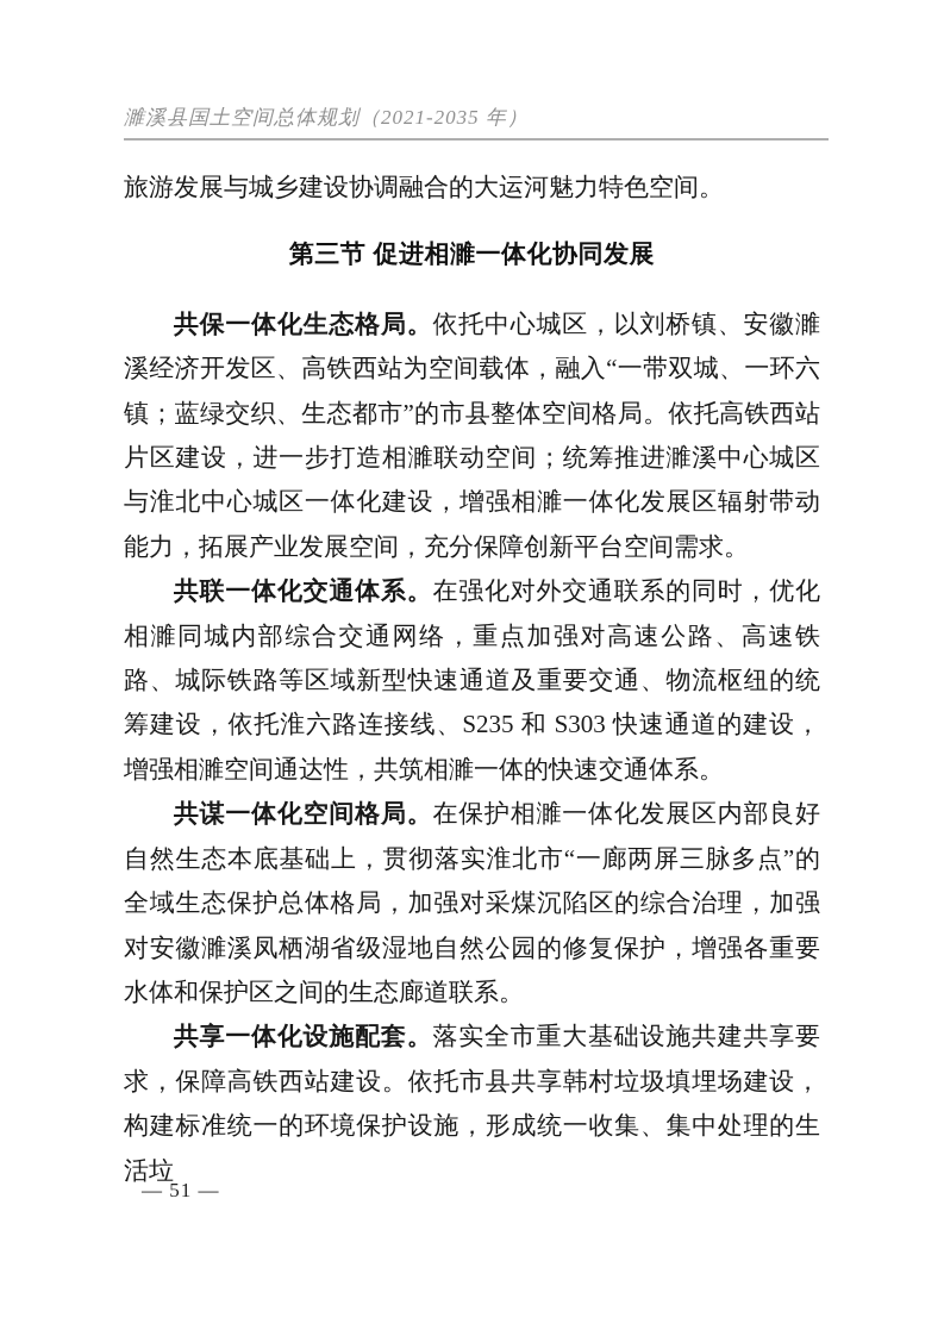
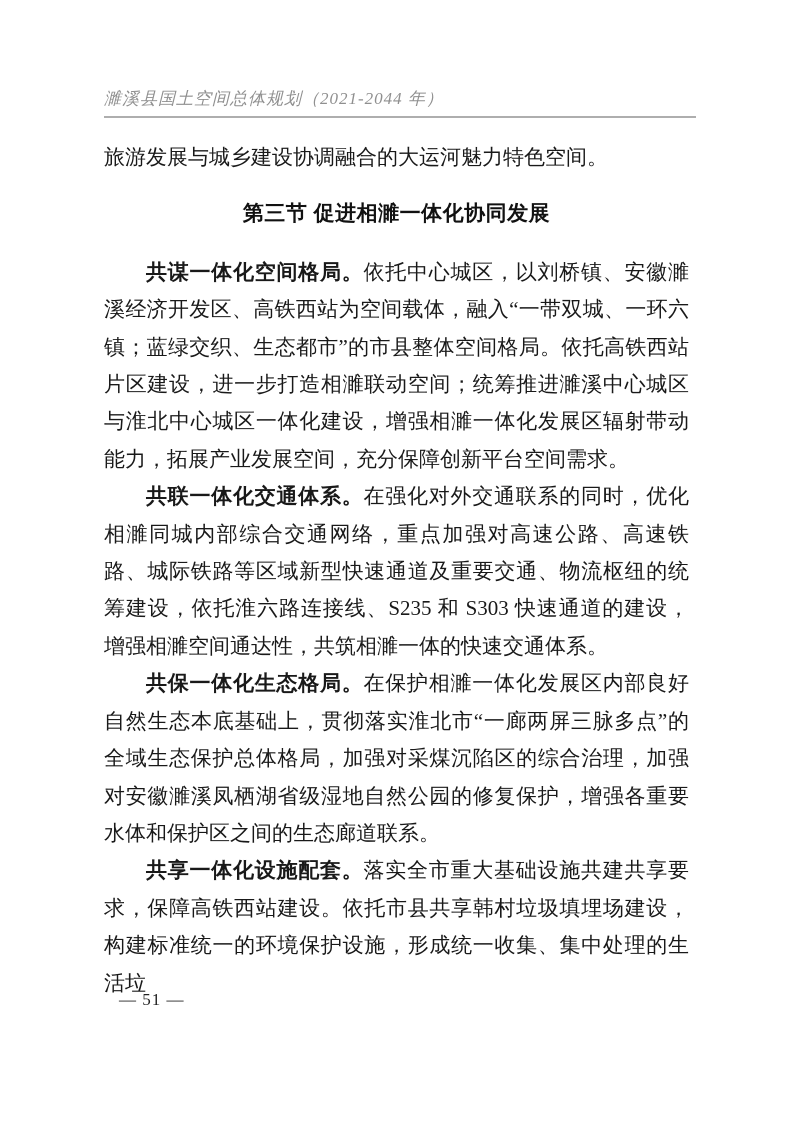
- 濉溪县国土空间总体规划（2021-2035 年）
+ 濉溪县国土空间总体规划（2021-2044 年）
  旅游发展与城乡建设协调融合的大运河魅力特色空间。
  第三节 促进相濉一体化协同发展
- 共保一体化生态格局。依托中心城区，以刘桥镇、安徽濉溪经济开发区、高铁西站为空间载体，融入“一带双城、一环六镇；蓝绿交织、生态都市”的市县整体空间格局。依托高铁西站片区建设，进一步打造相濉联动空间；统筹推进濉溪中心城区与淮北中心城区一体化建设，增强相濉一体化发展区辐射带动能力，拓展产业发展空间，充分保障创新平台空间需求。
+ 共谋一体化空间格局。依托中心城区，以刘桥镇、安徽濉溪经济开发区、高铁西站为空间载体，融入“一带双城、一环六镇；蓝绿交织、生态都市”的市县整体空间格局。依托高铁西站片区建设，进一步打造相濉联动空间；统筹推进濉溪中心城区与淮北中心城区一体化建设，增强相濉一体化发展区辐射带动能力，拓展产业发展空间，充分保障创新平台空间需求。
  共联一体化交通体系。在强化对外交通联系的同时，优化相濉同城内部综合交通网络，重点加强对高速公路、高速铁路、城际铁路等区域新型快速通道及重要交通、物流枢纽的统筹建设，依托淮六路连接线、S235 和 S303 快速通道的建设，增强相濉空间通达性，共筑相濉一体的快速交通体系。
- 共谋一体化空间格局。在保护相濉一体化发展区内部良好自然生态本底基础上，贯彻落实淮北市“一廊两屏三脉多点”的全域生态保护总体格局，加强对采煤沉陷区的综合治理，加强对安徽濉溪凤栖湖省级湿地自然公园的修复保护，增强各重要水体和保护区之间的生态廊道联系。
+ 共保一体化生态格局。在保护相濉一体化发展区内部良好自然生态本底基础上，贯彻落实淮北市“一廊两屏三脉多点”的全域生态保护总体格局，加强对采煤沉陷区的综合治理，加强对安徽濉溪凤栖湖省级湿地自然公园的修复保护，增强各重要水体和保护区之间的生态廊道联系。
  共享一体化设施配套。落实全市重大基础设施共建共享要求，保障高铁西站建设。依托市县共享韩村垃圾填埋场建设，构建标准统一的环境保护设施，形成统一收集、集中处理的生活垃
  — 51 —
